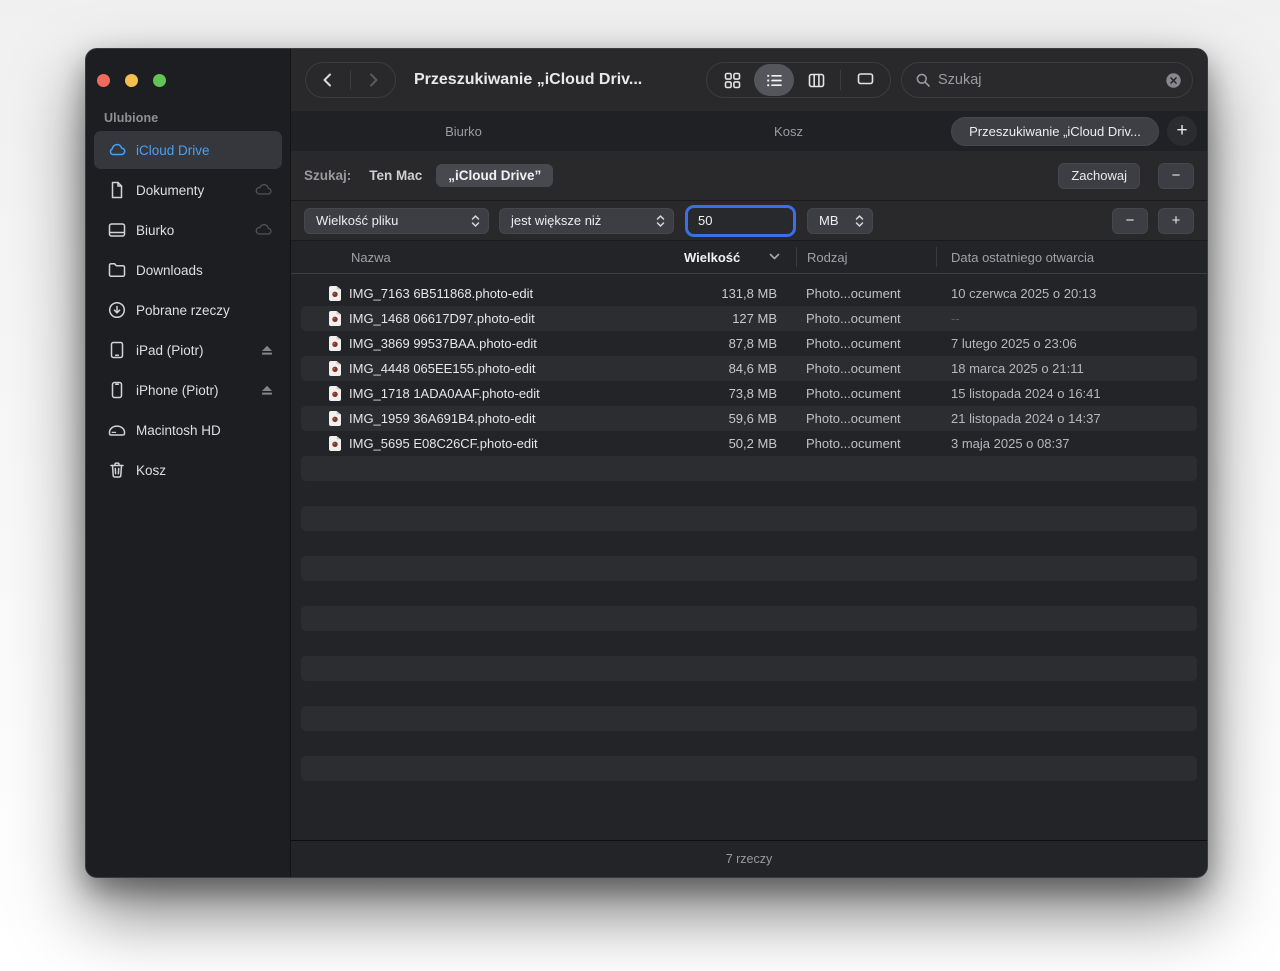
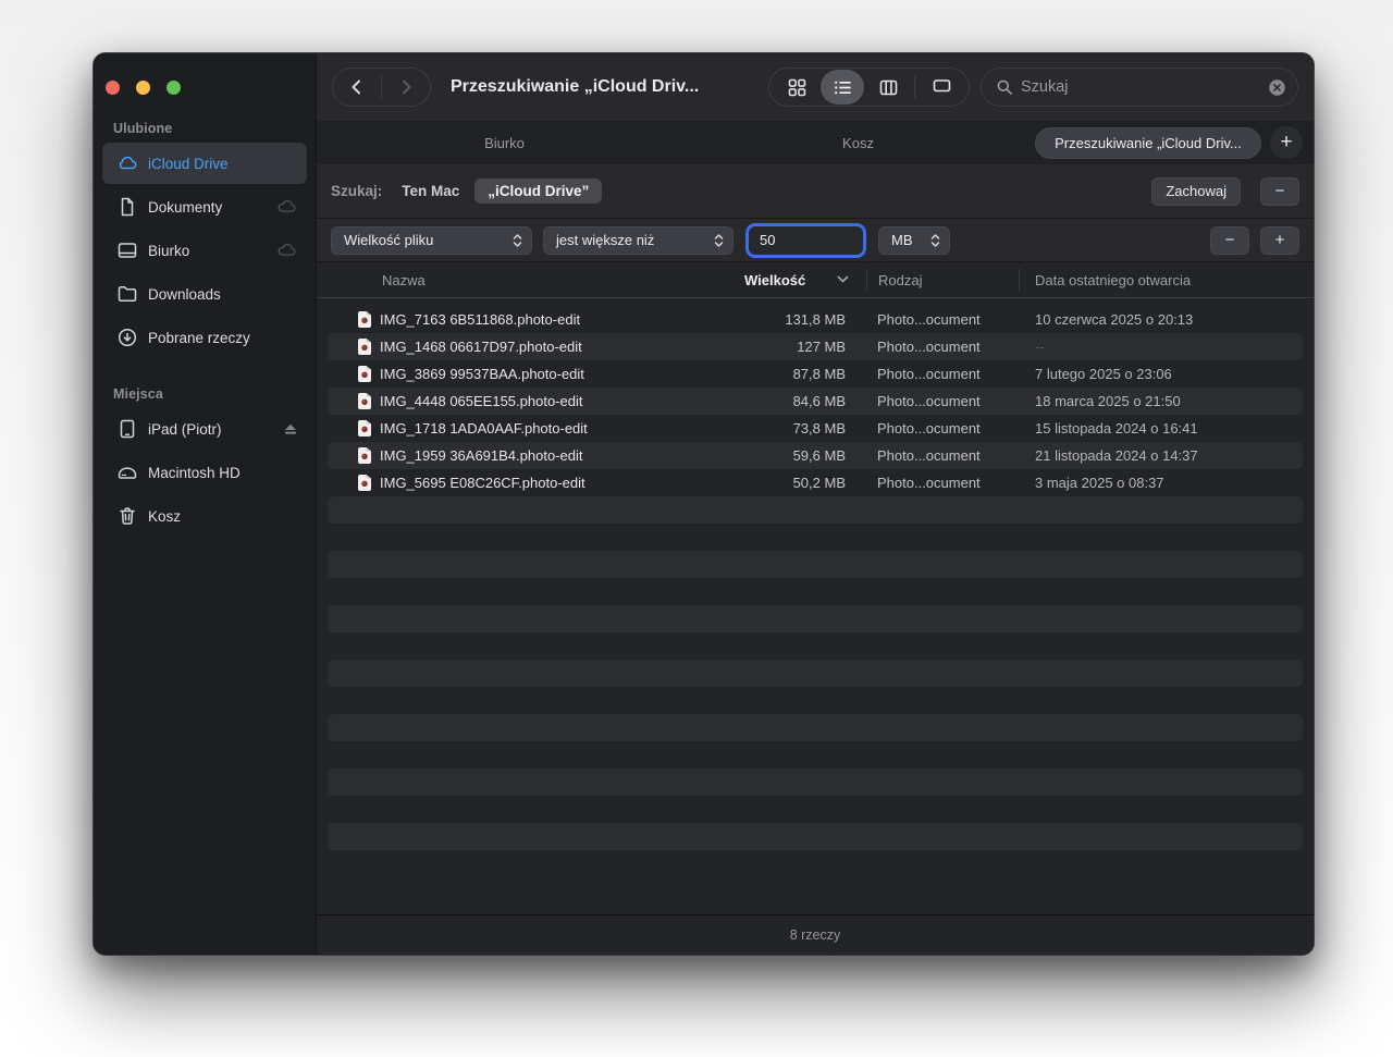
  Ulubione
  iCloud Drive
  Dokumenty
  Biurko
  Downloads
  Pobrane rzeczy
+ Miejsca
  iPad (Piotr)
- iPhone (Piotr)
  Macintosh HD
  Kosz
  Przeszukiwanie „iCloud Driv...
  Szukaj
  Biurko
  Kosz
  Przeszukiwanie „iCloud Driv...
  +
  Szukaj:
  Ten Mac
  „iCloud Drive”
  Zachowaj
  −
  Wielkość pliku
  jest większe niż
  50
  MB
  −
  +
  Nazwa
  Wielkość
  Rodzaj
  Data ostatniego otwarcia
  IMG_7163 6B511868.photo-edit
  131,8 MB
  Photo...ocument
  10 czerwca 2025 o 20:13
  IMG_1468 06617D97.photo-edit
  127 MB
  Photo...ocument
  --
  IMG_3869 99537BAA.photo-edit
  87,8 MB
  Photo...ocument
  7 lutego 2025 o 23:06
  IMG_4448 065EE155.photo-edit
  84,6 MB
  Photo...ocument
- 18 marca 2025 o 21:11
+ 18 marca 2025 o 21:50
  IMG_1718 1ADA0AAF.photo-edit
  73,8 MB
  Photo...ocument
  15 listopada 2024 o 16:41
  IMG_1959 36A691B4.photo-edit
  59,6 MB
  Photo...ocument
  21 listopada 2024 o 14:37
  IMG_5695 E08C26CF.photo-edit
  50,2 MB
  Photo...ocument
  3 maja 2025 o 08:37
- 7 rzeczy
+ 8 rzeczy
